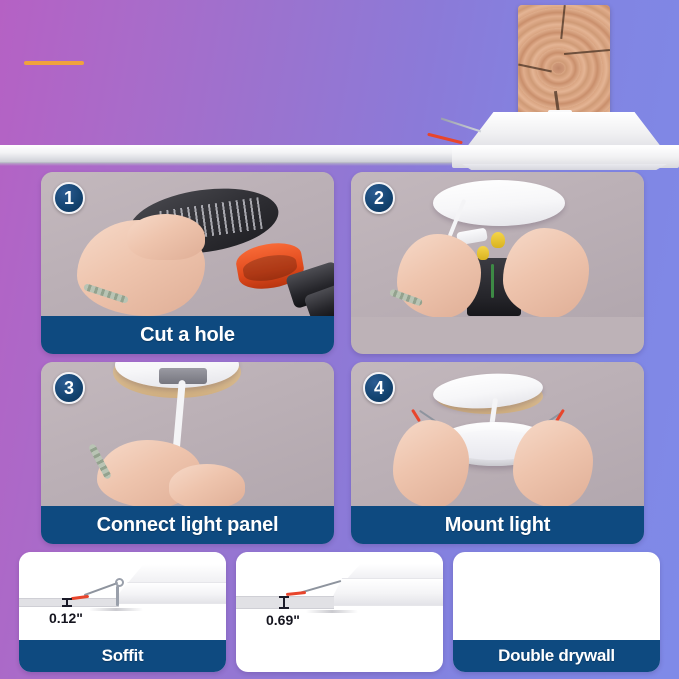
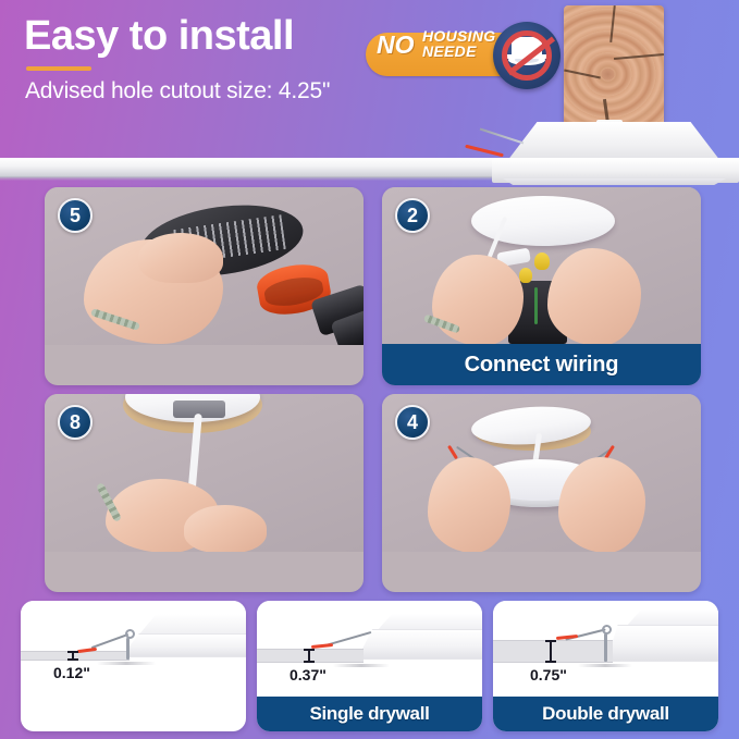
+ Easy to install
+ Advised hole cutout size: 4.25"
+ NO
+ HOUSING
+ NEEDE
- 1
+ 5
- Cut a hole
  2
+ Connect wiring
- 3
+ 8
- Connect light panel
  4
- Mount light
  0.12"
- Soffit
- 0.69"
+ 0.37"
+ Single drywall
+ 0.75"
  Double drywall
